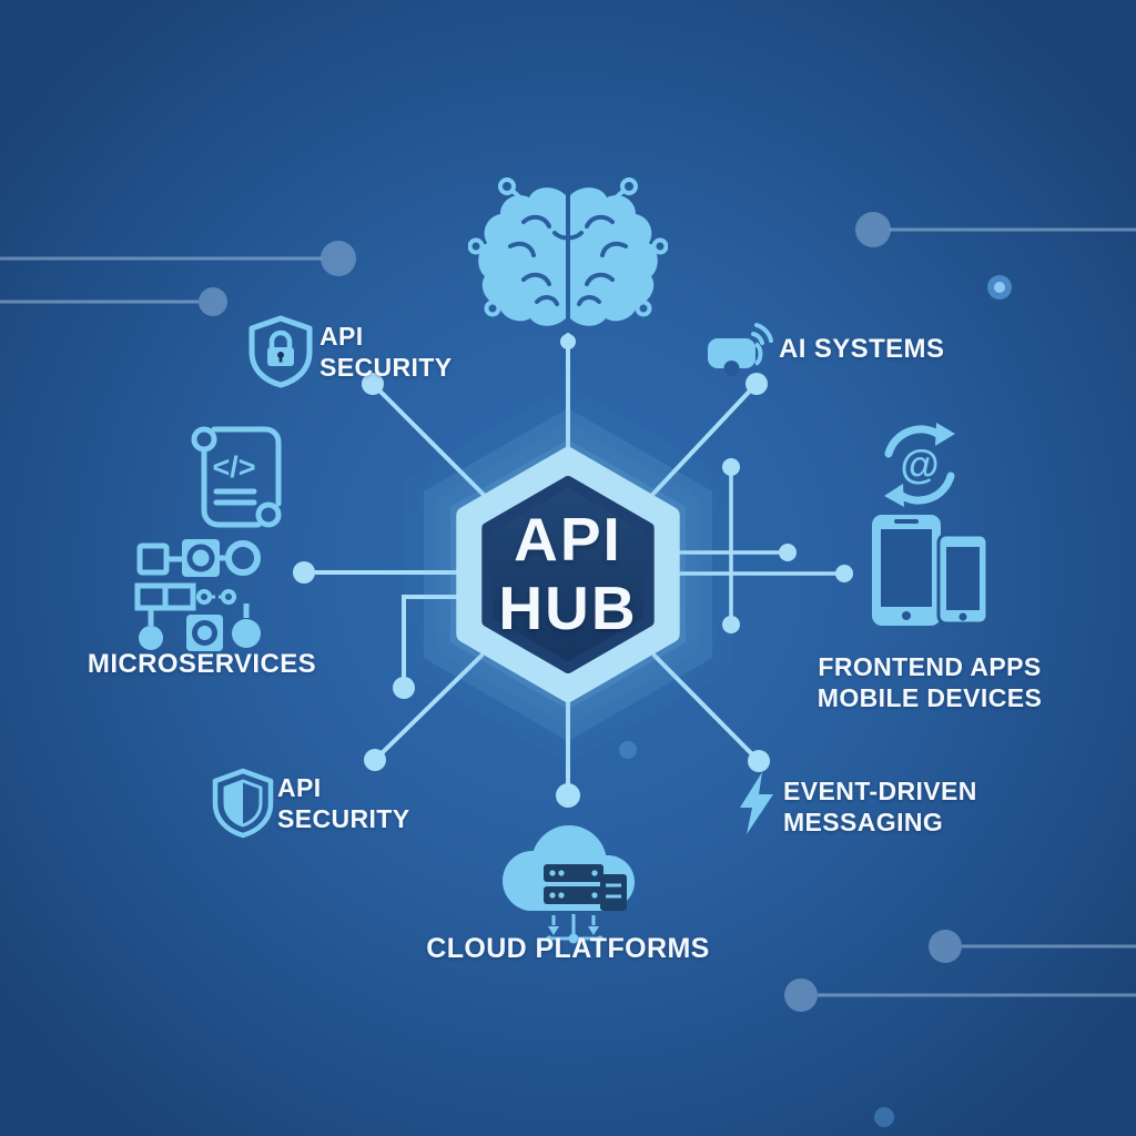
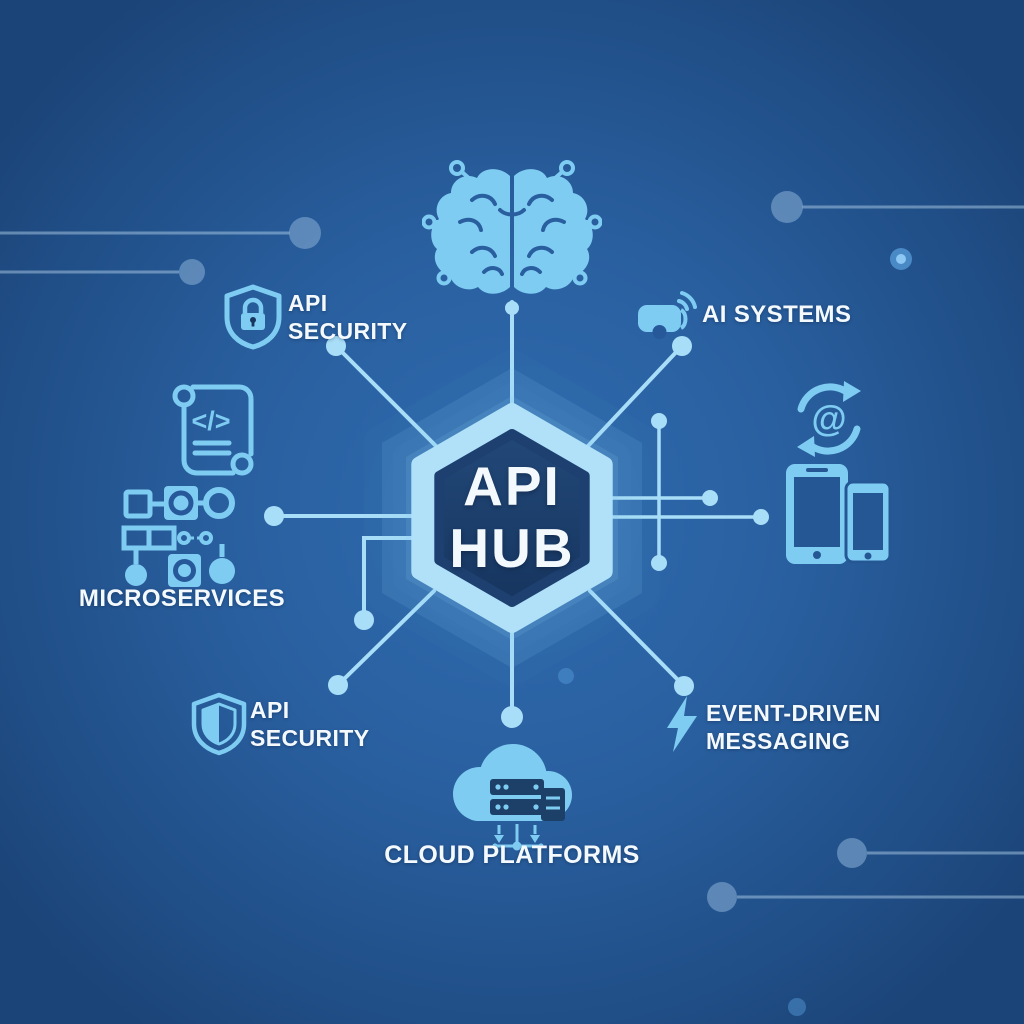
  API
  HUB
  API
  SECURITY
  AI SYSTEMS
  </>
  MICROSERVICES
  @
- FRONTEND APPS
- MOBILE DEVICES
  API
  SECURITY
  EVENT-DRIVEN
  MESSAGING
  CLOUD PLATFORMS
